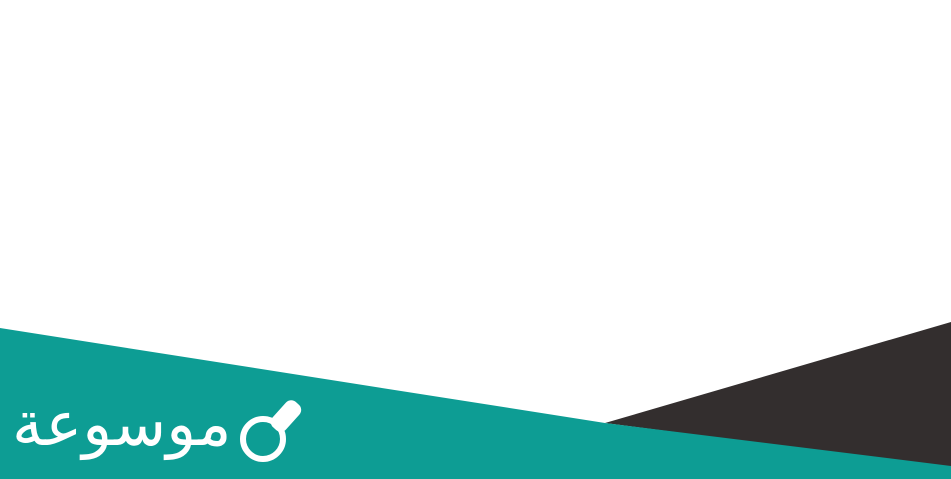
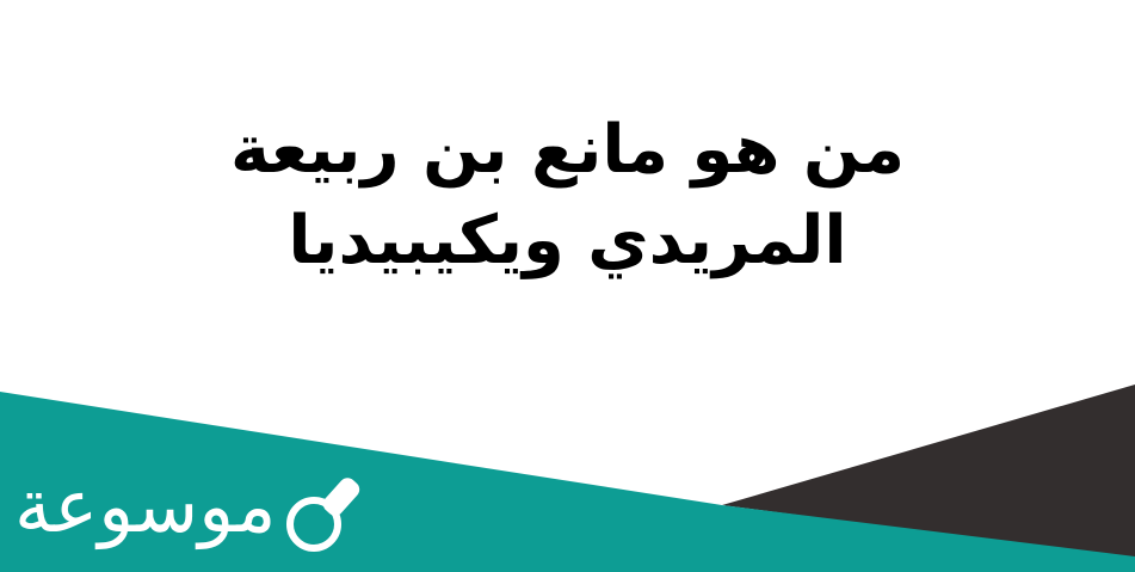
+ من هو مانع بن ربيعة
+ المريدي ويكيبيديا
  موسوعة
